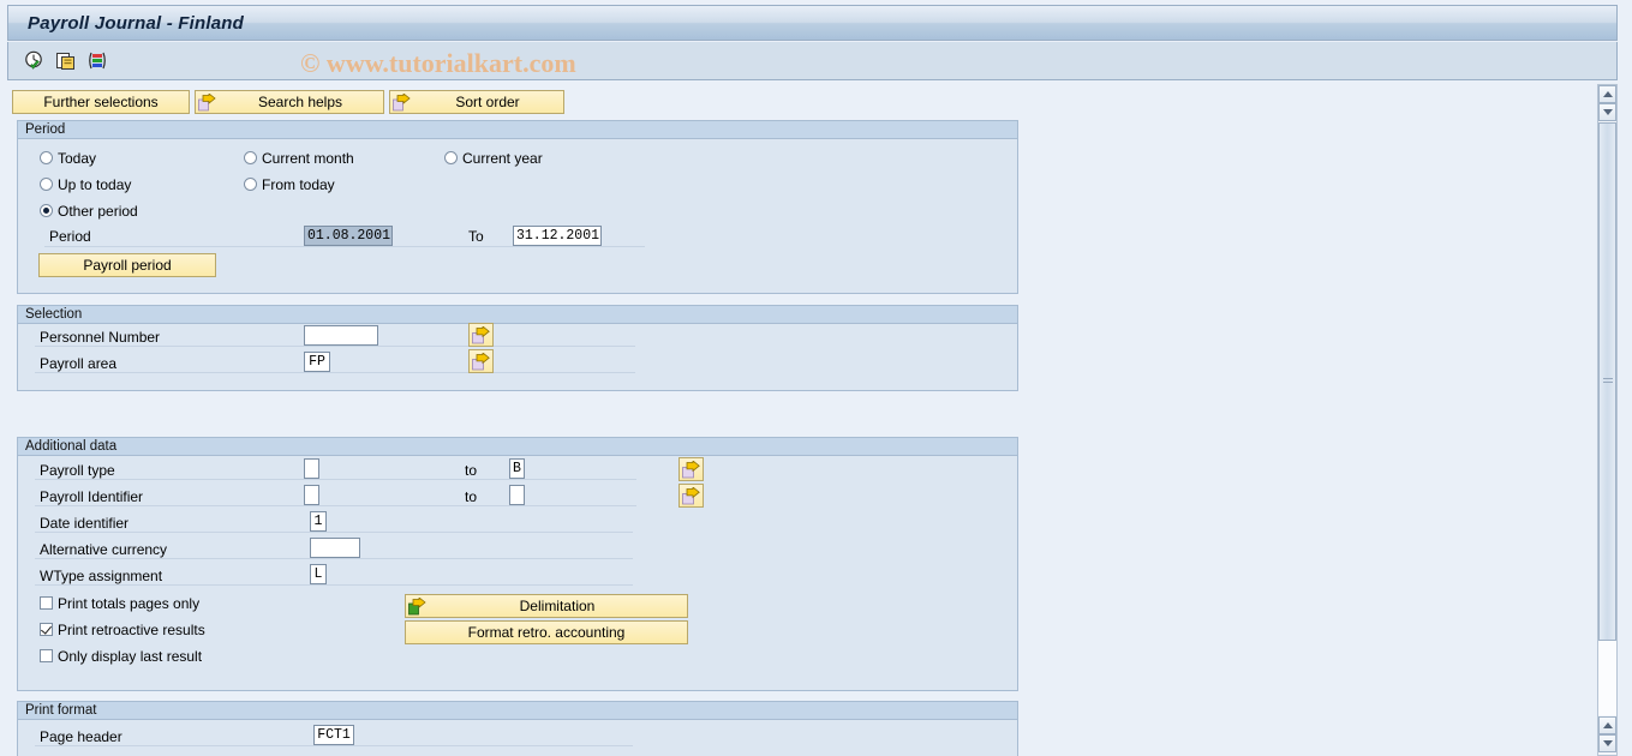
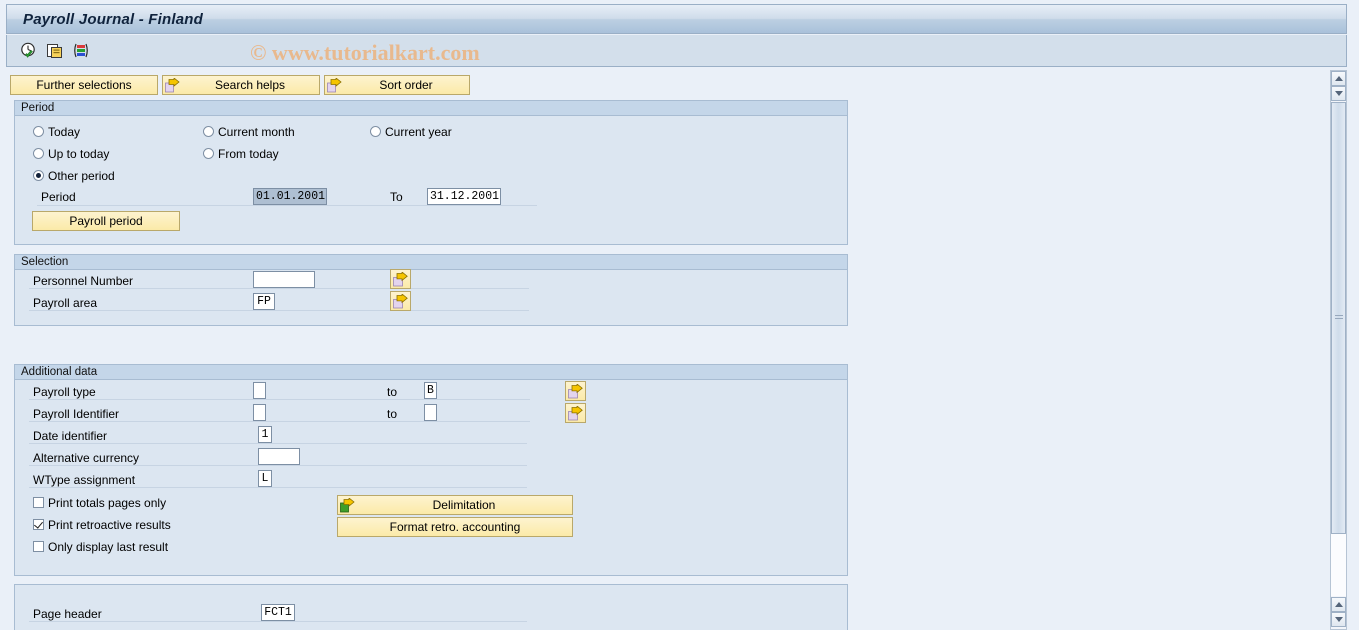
  Payroll Journal - Finland
  © www.tutorialkart.com
  Further selections
  Search helps
  Sort order
  Period
  Today
  Current month
  Current year
  Up to today
  From today
  Other period
  Period
- 01.08.2001
+ 01.01.2001
  To
  31.12.2001
  Payroll period
  Selection
  Personnel Number
  Payroll area
  FP
  Additional data
  Payroll type
  to
  B
  Payroll Identifier
  to
  Date identifier
  1
  Alternative currency
  WType assignment
  L
  Print totals pages only
  Print retroactive results
  Only display last result
  Delimitation
  Format retro. accounting
- Print format
  Page header
  FCT1
